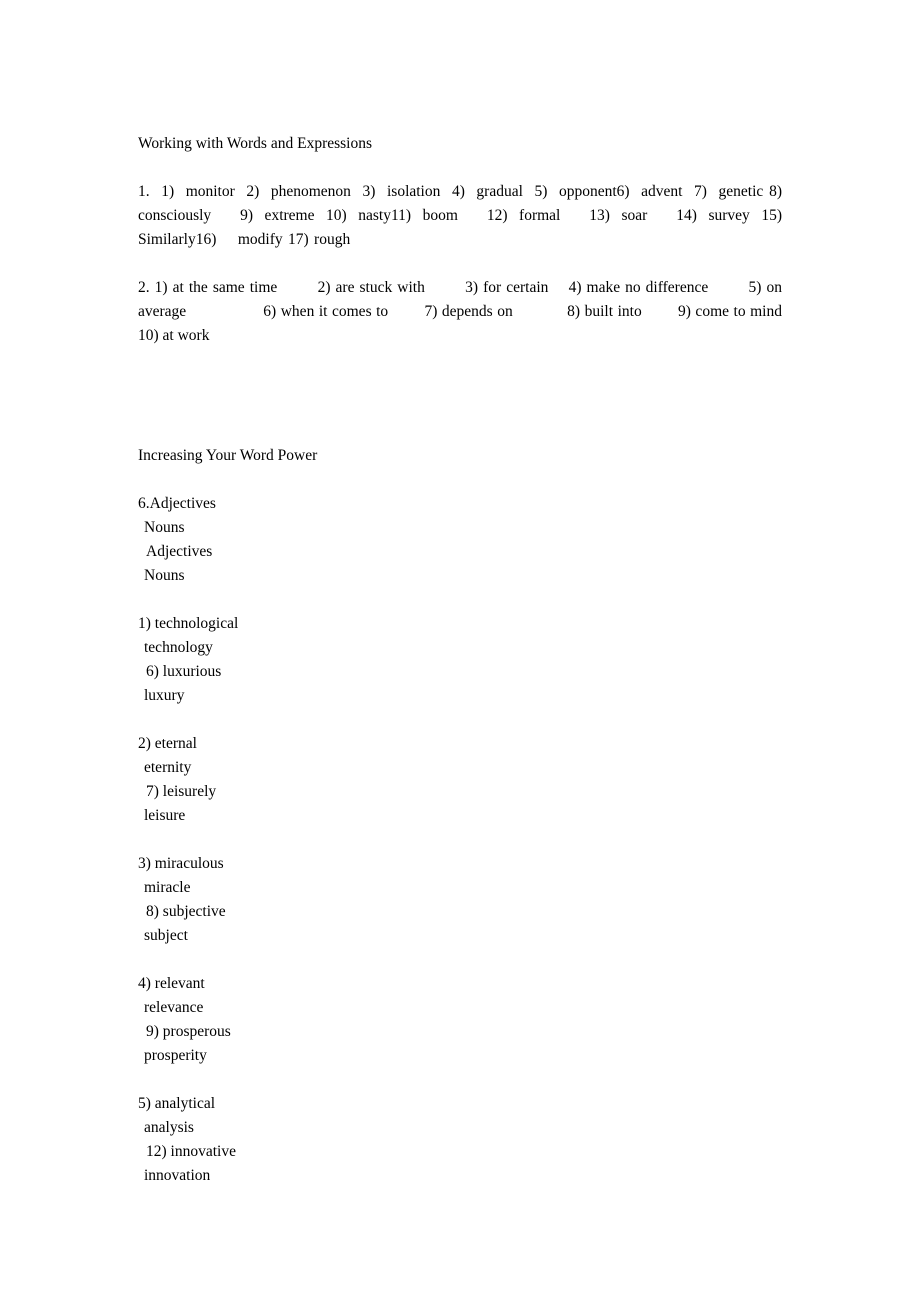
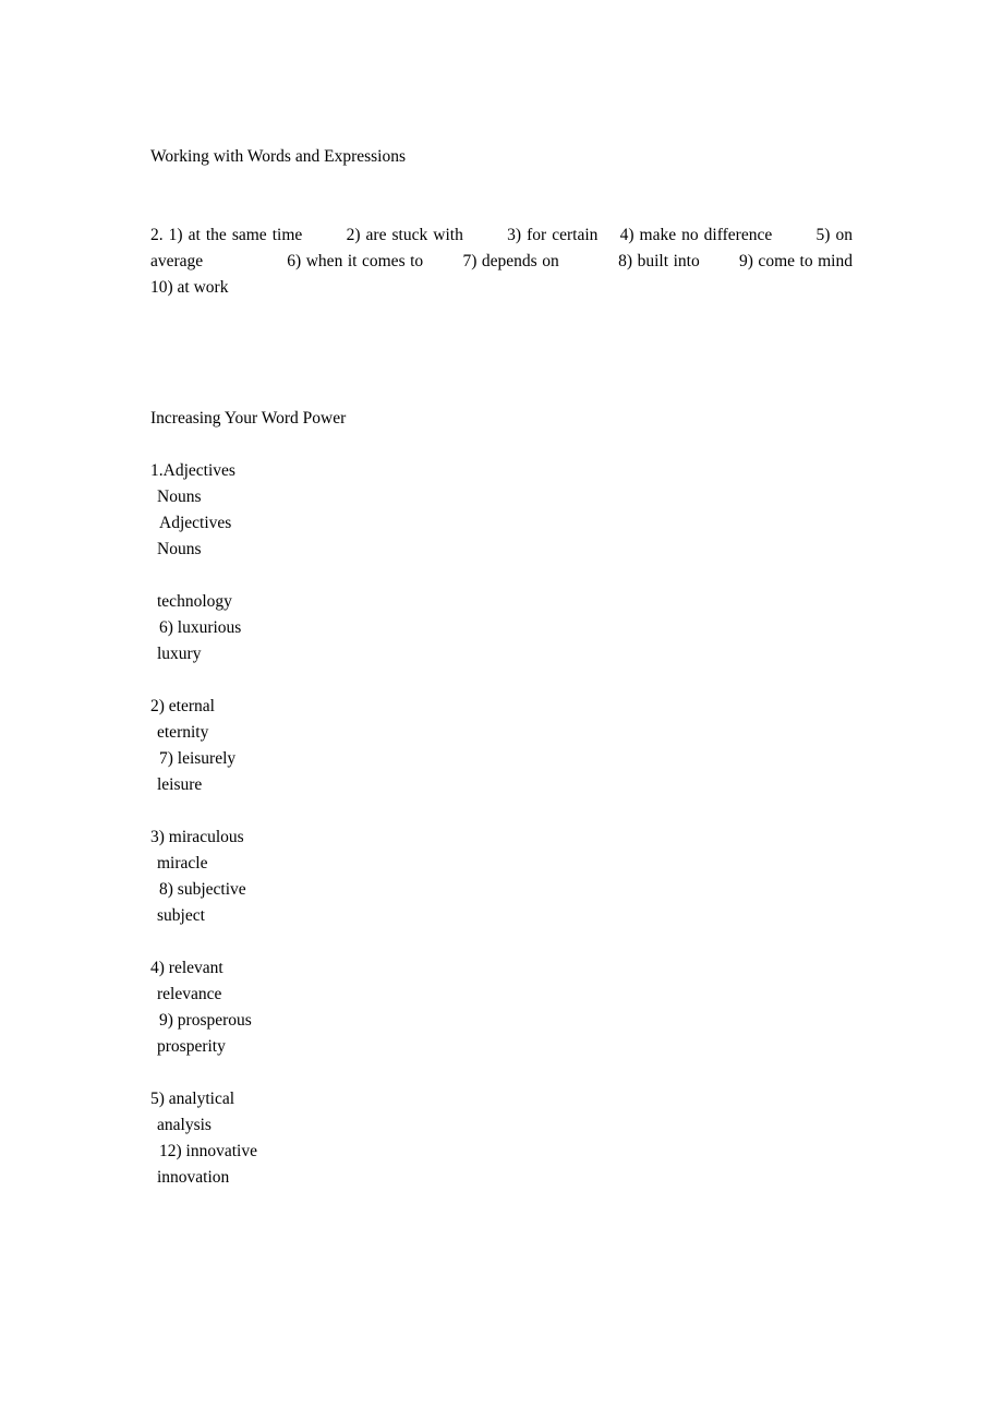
  Working with Words and Expressions
- 1. 1) monitor 2) phenomenon 3) isolation 4) gradual 5) opponent6) advent 7) genetic 8) consciously 9) extreme 10) nasty11) boom 12) formal 13) soar 14) survey 15) Similarly16) modify 17) rough
  2. 1) at the same time 2) are stuck with 3) for certain 4) make no difference 5) on average 6) when it comes to 7) depends on 8) built into 9) come to mind 10) at work
  Increasing Your Word Power
- 6.Adjectives
+ 1.Adjectives
  Nouns
  Adjectives
  Nouns
- 1) technological
  technology
  6) luxurious
  luxury
  2) eternal
  eternity
  7) leisurely
  leisure
  3) miraculous
  miracle
  8) subjective
  subject
  4) relevant
  relevance
  9) prosperous
  prosperity
  5) analytical
  analysis
  12) innovative
  innovation
